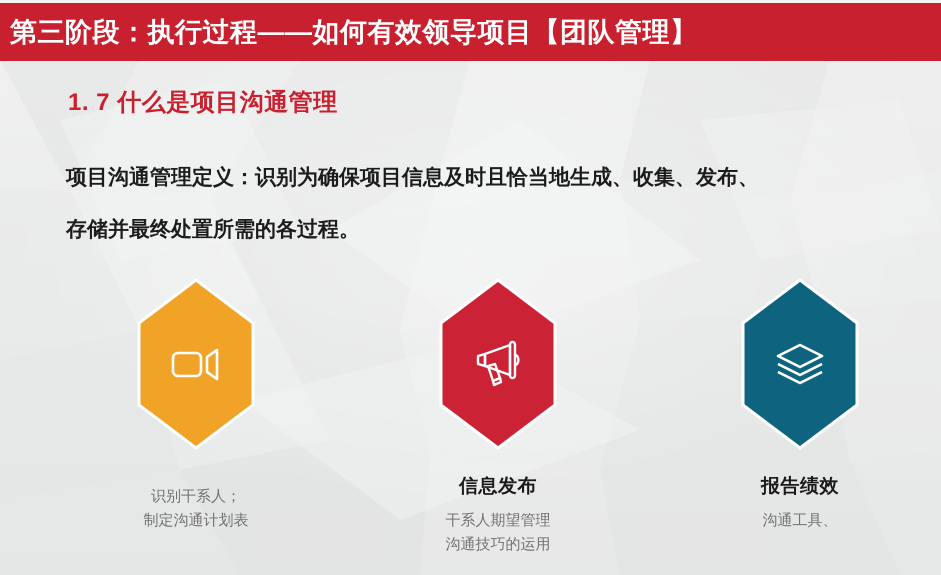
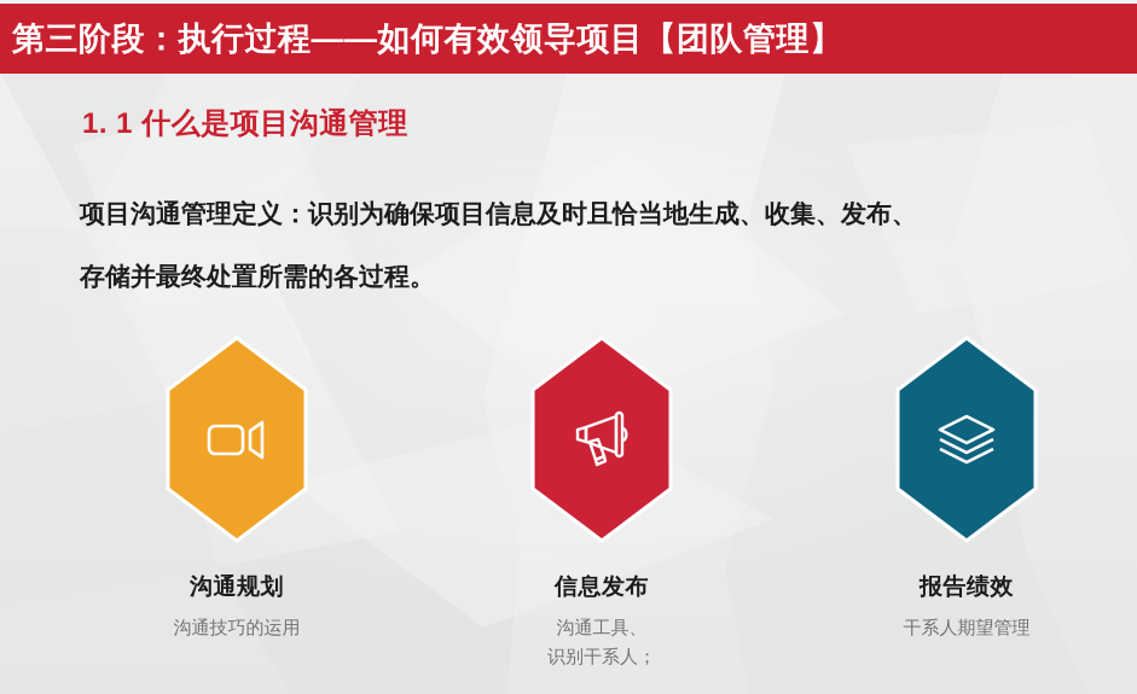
  第三阶段：执行过程——如何有效领导项目【团队管理】
- 1. 7 什么是项目沟通管理
+ 1. 1 什么是项目沟通管理
  项目沟通管理定义：识别为确保项目信息及时且恰当地生成、收集、发布、
  存储并最终处置所需的各过程。
+ 沟通规划
- 识别干系人；
+ 沟通技巧的运用
- 制定沟通计划表
  信息发布
- 干系人期望管理
+ 沟通工具、
- 沟通技巧的运用
+ 识别干系人；
  报告绩效
- 沟通工具、
+ 干系人期望管理
